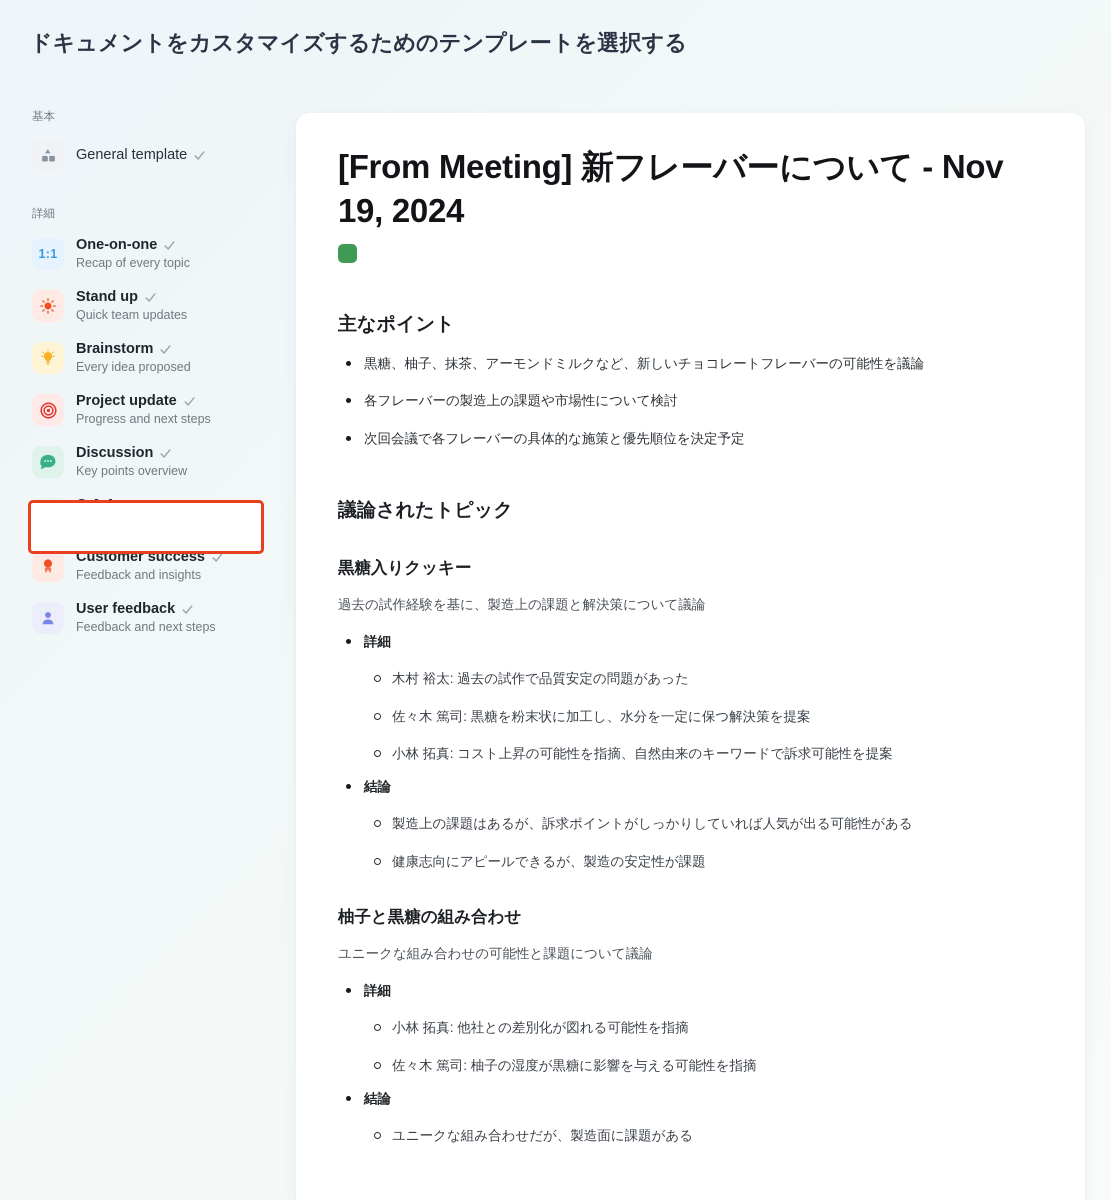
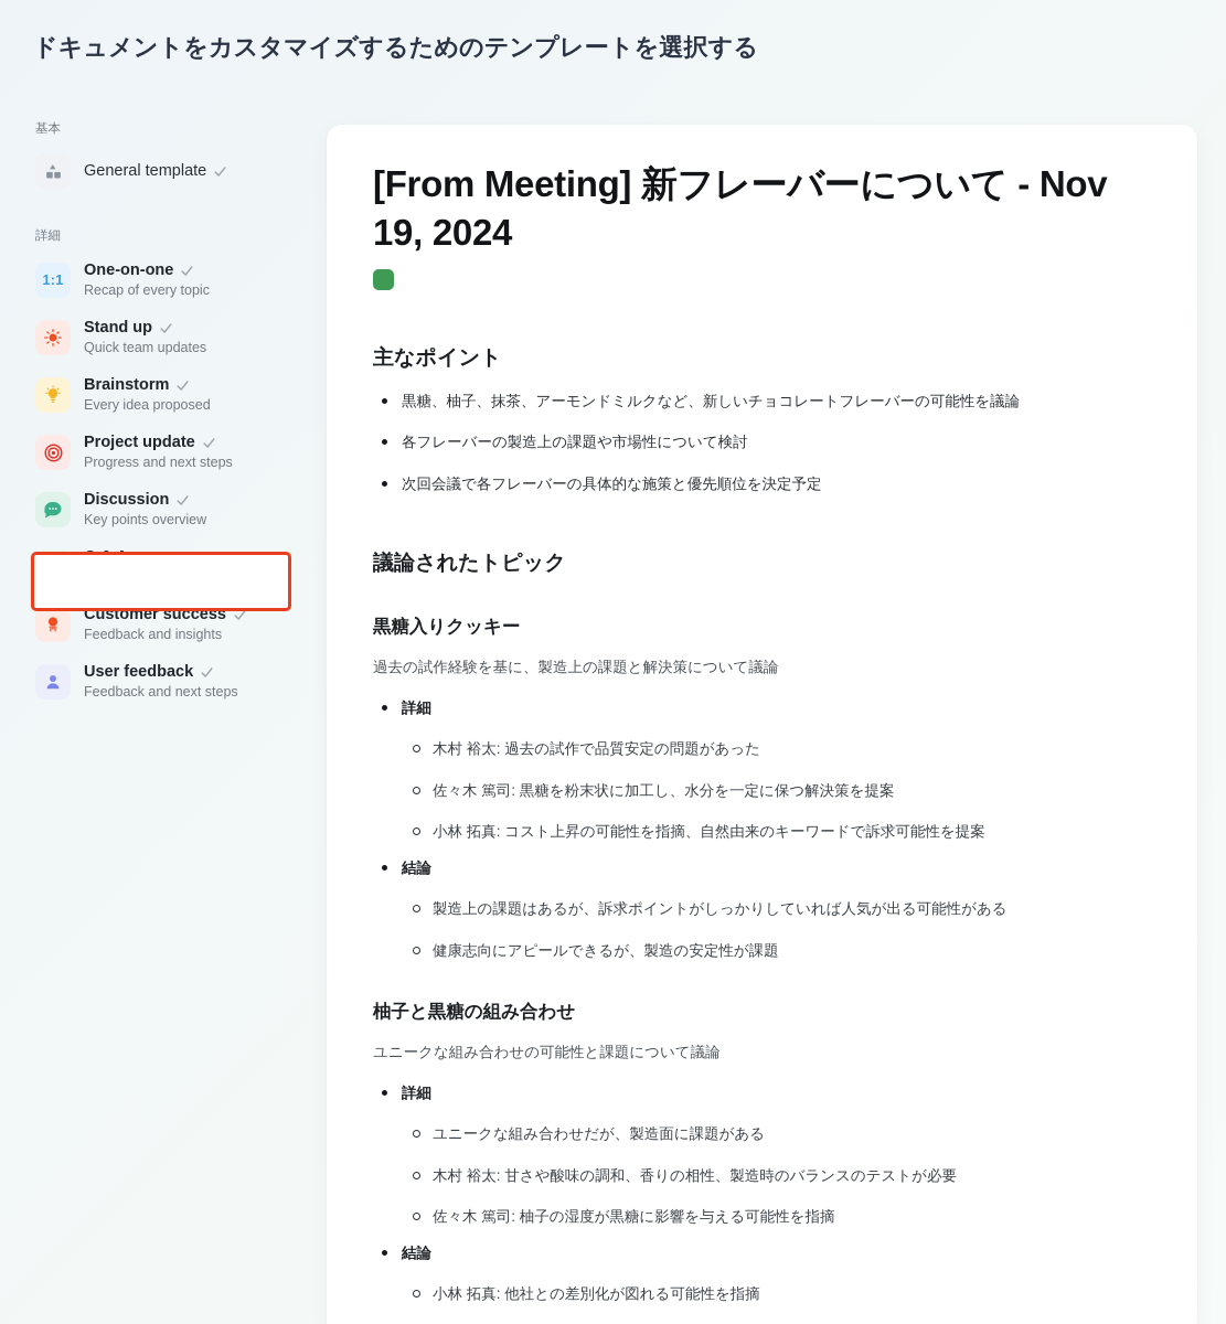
  ドキュメントをカスタマイズするためのテンプレートを選択する
  基本
  General template
  詳細
  1:1
  One-on-one
  Recap of every topic
  Stand up
  Quick team updates
  Brainstorm
  Every idea proposed
  Project update
  Progress and next steps
  Discussion
  Key points overview
  Customer success
  Feedback and insights
  User feedback
  Feedback and next steps
  [From Meeting] 新フレーバーについて - Nov 19, 2024
  主なポイント
  黒糖、柚子、抹茶、アーモンドミルクなど、新しいチョコレートフレーバーの可能性を議論
  各フレーバーの製造上の課題や市場性について検討
  次回会議で各フレーバーの具体的な施策と優先順位を決定予定
  議論されたトピック
  黒糖入りクッキー
  過去の試作経験を基に、製造上の課題と解決策について議論
  詳細
  木村 裕太: 過去の試作で品質安定の問題があった
  佐々木 篤司: 黒糖を粉末状に加工し、水分を一定に保つ解決策を提案
  小林 拓真: コスト上昇の可能性を指摘、自然由来のキーワードで訴求可能性を提案
  結論
  製造上の課題はあるが、訴求ポイントがしっかりしていれば人気が出る可能性がある
  健康志向にアピールできるが、製造の安定性が課題
  柚子と黒糖の組み合わせ
  ユニークな組み合わせの可能性と課題について議論
  詳細
- 小林 拓真: 他社との差別化が図れる可能性を指摘
+ ユニークな組み合わせだが、製造面に課題がある
+ 木村 裕太: 甘さや酸味の調和、香りの相性、製造時のバランスのテストが必要
  佐々木 篤司: 柚子の湿度が黒糖に影響を与える可能性を指摘
  結論
- ユニークな組み合わせだが、製造面に課題がある
+ 小林 拓真: 他社との差別化が図れる可能性を指摘
